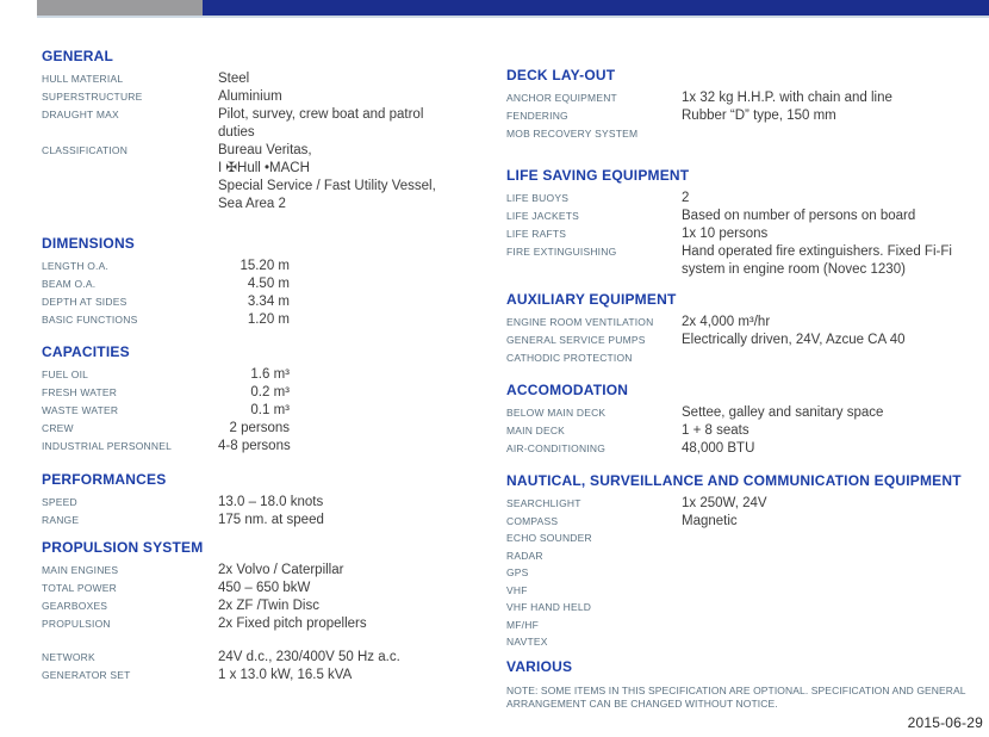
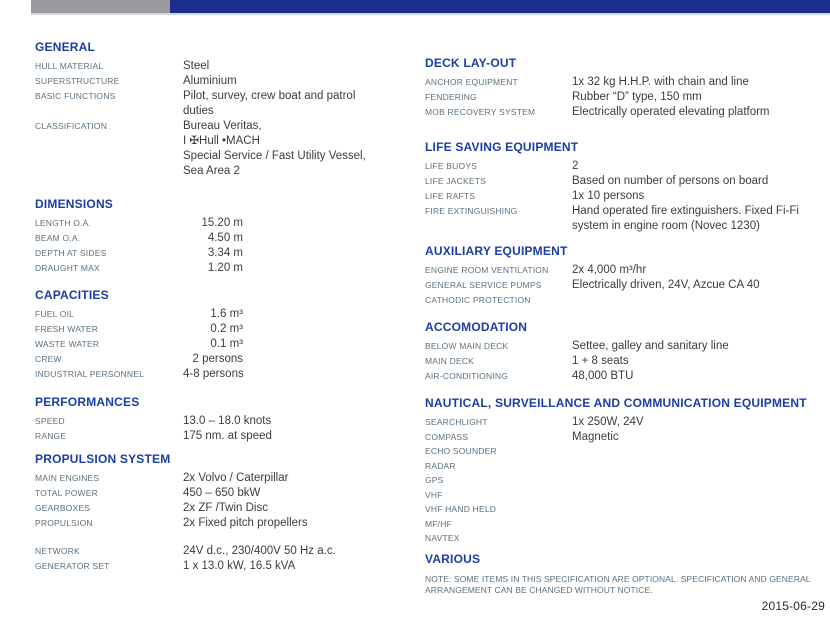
  GENERAL
  HULL MATERIAL
  Steel
  SUPERSTRUCTURE
  Aluminium
- DRAUGHT MAX
+ BASIC FUNCTIONS
  Pilot, survey, crew boat and patrol
  duties
  CLASSIFICATION
  Bureau Veritas,
  I ✠Hull •MACH
  Special Service / Fast Utility Vessel,
  Sea Area 2
  DIMENSIONS
  LENGTH O.A.
  15.20 m
  BEAM O.A.
  4.50 m
  DEPTH AT SIDES
  3.34 m
- BASIC FUNCTIONS
+ DRAUGHT MAX
  1.20 m
  CAPACITIES
  FUEL OIL
  1.6 m³
  FRESH WATER
  0.2 m³
  WASTE WATER
  0.1 m³
  CREW
  2 persons
  INDUSTRIAL PERSONNEL
  4-8 persons
  PERFORMANCES
  SPEED
  13.0 – 18.0 knots
  RANGE
  175 nm. at speed
  PROPULSION SYSTEM
  MAIN ENGINES
  2x Volvo / Caterpillar
  TOTAL POWER
  450 – 650 bkW
  GEARBOXES
  2x ZF /Twin Disc
  PROPULSION
  2x Fixed pitch propellers
  NETWORK
  24V d.c., 230/400V 50 Hz a.c.
  GENERATOR SET
  1 x 13.0 kW, 16.5 kVA
  DECK LAY-OUT
  ANCHOR EQUIPMENT
  1x 32 kg H.H.P. with chain and line
  FENDERING
  Rubber “D” type, 150 mm
  MOB RECOVERY SYSTEM
+ Electrically operated elevating platform
  LIFE SAVING EQUIPMENT
  LIFE BUOYS
  2
  LIFE JACKETS
  Based on number of persons on board
  LIFE RAFTS
  1x 10 persons
  FIRE EXTINGUISHING
  Hand operated fire extinguishers. Fixed Fi-Fi
  system in engine room (Novec 1230)
  AUXILIARY EQUIPMENT
  ENGINE ROOM VENTILATION
  2x 4,000 m³/hr
  GENERAL SERVICE PUMPS
  Electrically driven, 24V, Azcue CA 40
  CATHODIC PROTECTION
  ACCOMODATION
  BELOW MAIN DECK
- Settee, galley and sanitary space
+ Settee, galley and sanitary line
  MAIN DECK
  1 + 8 seats
  AIR-CONDITIONING
  48,000 BTU
  NAUTICAL, SURVEILLANCE AND COMMUNICATION EQUIPMENT
  SEARCHLIGHT
  1x 250W, 24V
  COMPASS
  Magnetic
  ECHO SOUNDER
  RADAR
  GPS
  VHF
  VHF HAND HELD
  MF/HF
  NAVTEX
  VARIOUS
  NOTE: SOME ITEMS IN THIS SPECIFICATION ARE OPTIONAL. SPECIFICATION AND GENERAL
  ARRANGEMENT CAN BE CHANGED WITHOUT NOTICE.
  2015-06-29
